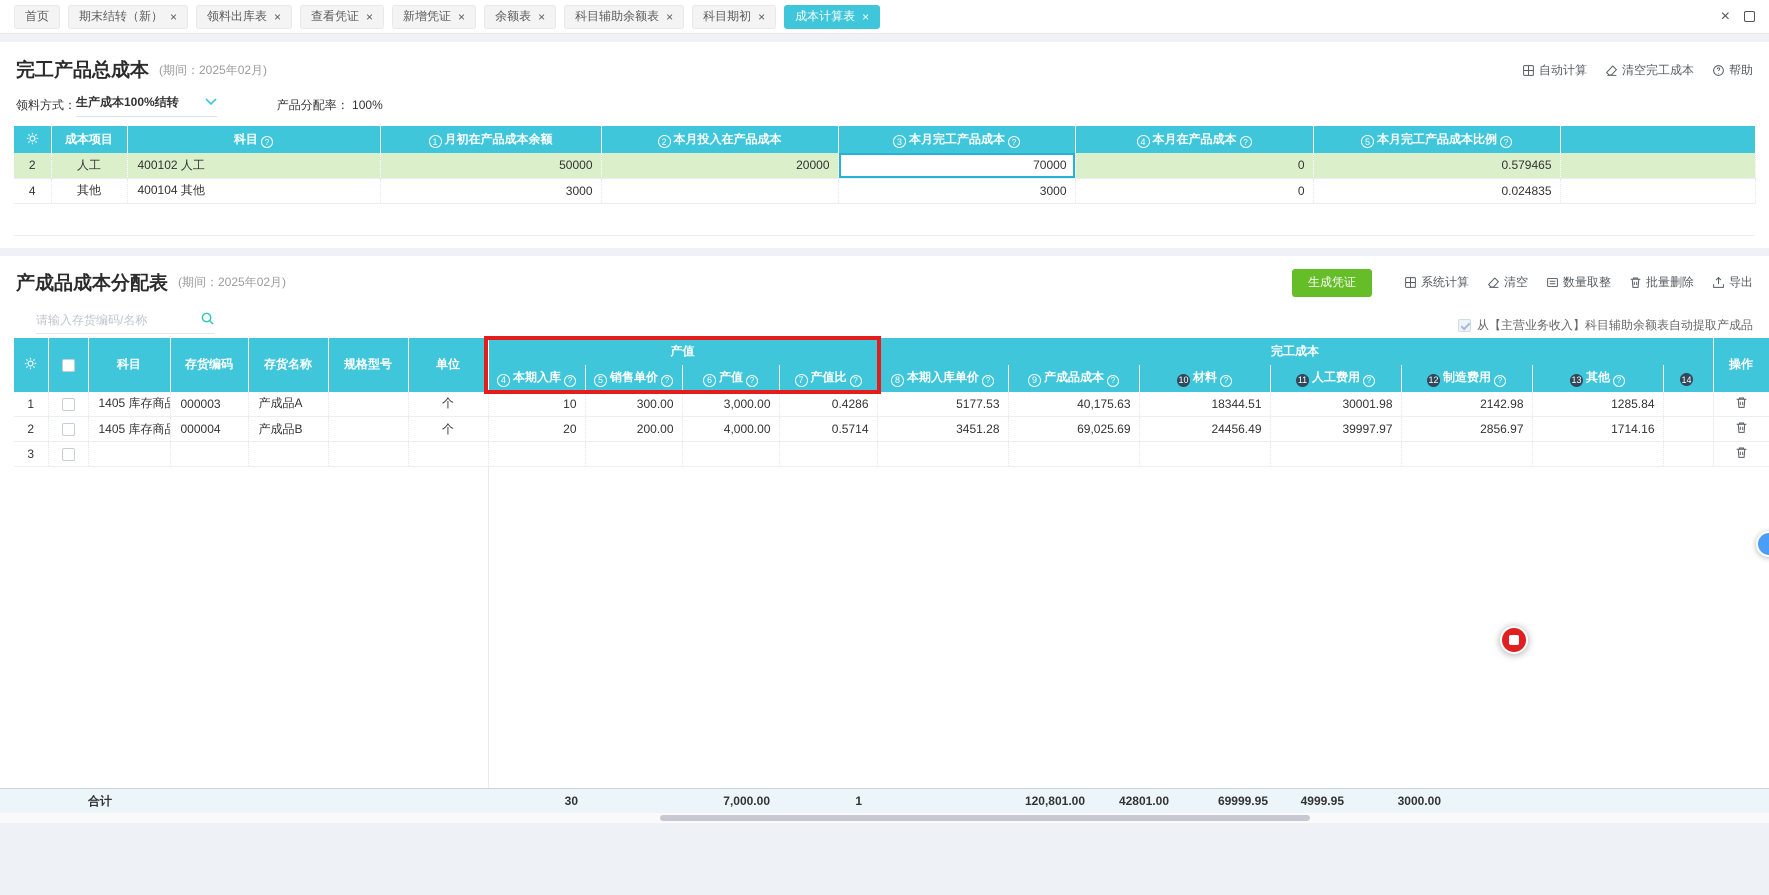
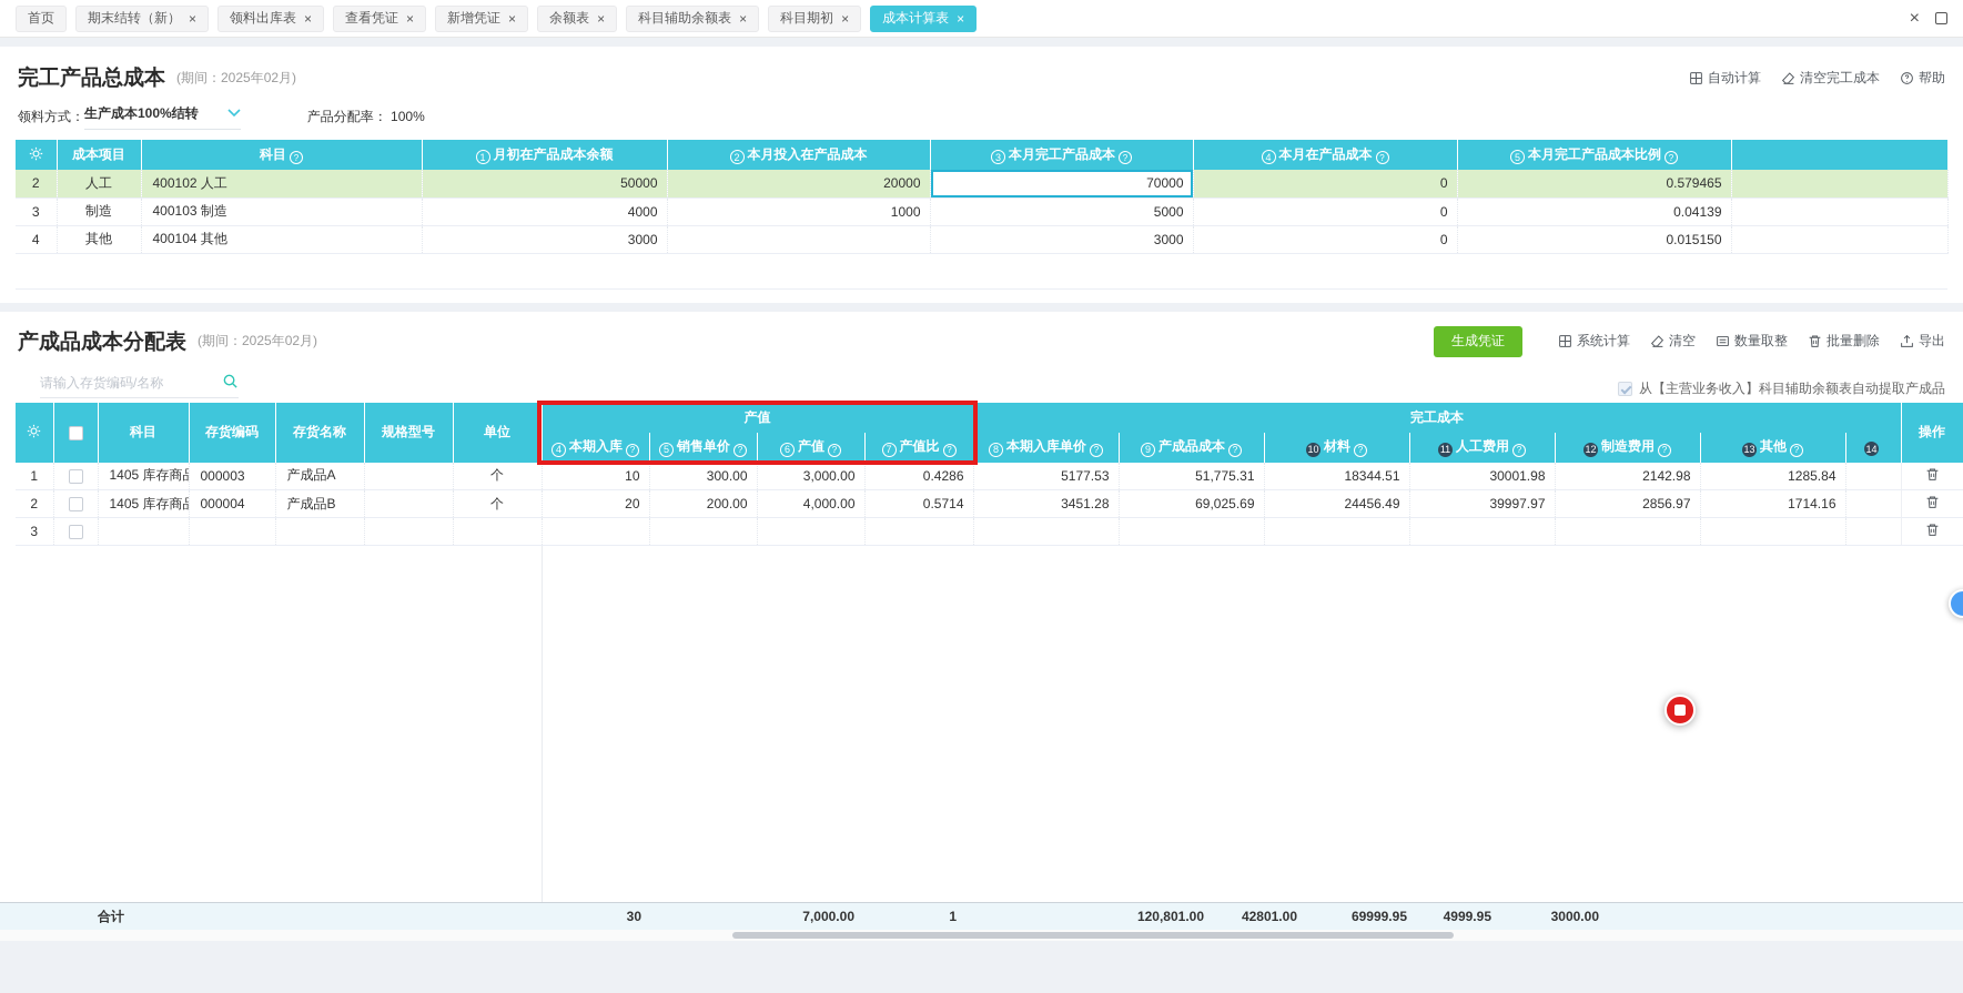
  首页
  期末结转（新）
  ×
  领料出库表
  ×
  查看凭证
  ×
  新增凭证
  ×
  余额表
  ×
  科目辅助余额表
  ×
  科目期初
  ×
  成本计算表
  ×
  ×
  完工产品总成本
  (期间：2025年02月)
  自动计算
  清空完工成本
  帮助
  领料方式：
  生产成本100%结转
  产品分配率： 100%
  	成本项目	科目 ?	1 月初在产品成本余额	2 本月投入在产品成本	3 本月完工产品成本 ?	4 本月在产品成本 ?	5 本月完工产品成本比例 ?
  2	人工	400102 人工	50000	20000	70000	0	0.579465
+ 3	制造	400103 制造	4000	1000	5000	0	0.04139
- 4	其他	400104 其他	3000		3000	0	0.024835
+ 4	其他	400104 其他	3000		3000	0	0.015150
  产成品成本分配表
  (期间：2025年02月)
  生成凭证
  系统计算
  清空
  数量取整
  批量删除
  导出
  请输入存货编码/名称
  从【主营业务收入】科目辅助余额表自动提取产成品
  		科目	存货编码	存货名称	规格型号	单位	产值	完工成本	操作
  4 本期入库 ?	5 销售单价 ?	6 产值 ?	7 产值比 ?	8 本期入库单价 ?	9 产成品成本 ?	10 材料 ?	11 人工费用 ?	12 制造费用 ?	13 其他 ?	14
- 1		1405 库存商	000003	产成品A		个	10	300.00	3,000.00	0.4286	5177.53	40,175.63	18344.51	30001.98	2142.98	1285.84
+ 1		1405 库存商	000003	产成品A		个	10	300.00	3,000.00	0.4286	5177.53	51,775.31	18344.51	30001.98	2142.98	1285.84
  2		1405 库存商	000004	产成品B		个	20	200.00	4,000.00	0.5714	3451.28	69,025.69	24456.49	39997.97	2856.97	1714.16
  3
  合计
  30
  7,000.00
  1
  120,801.00
  42801.00
  69999.95
  4999.95
  3000.00
